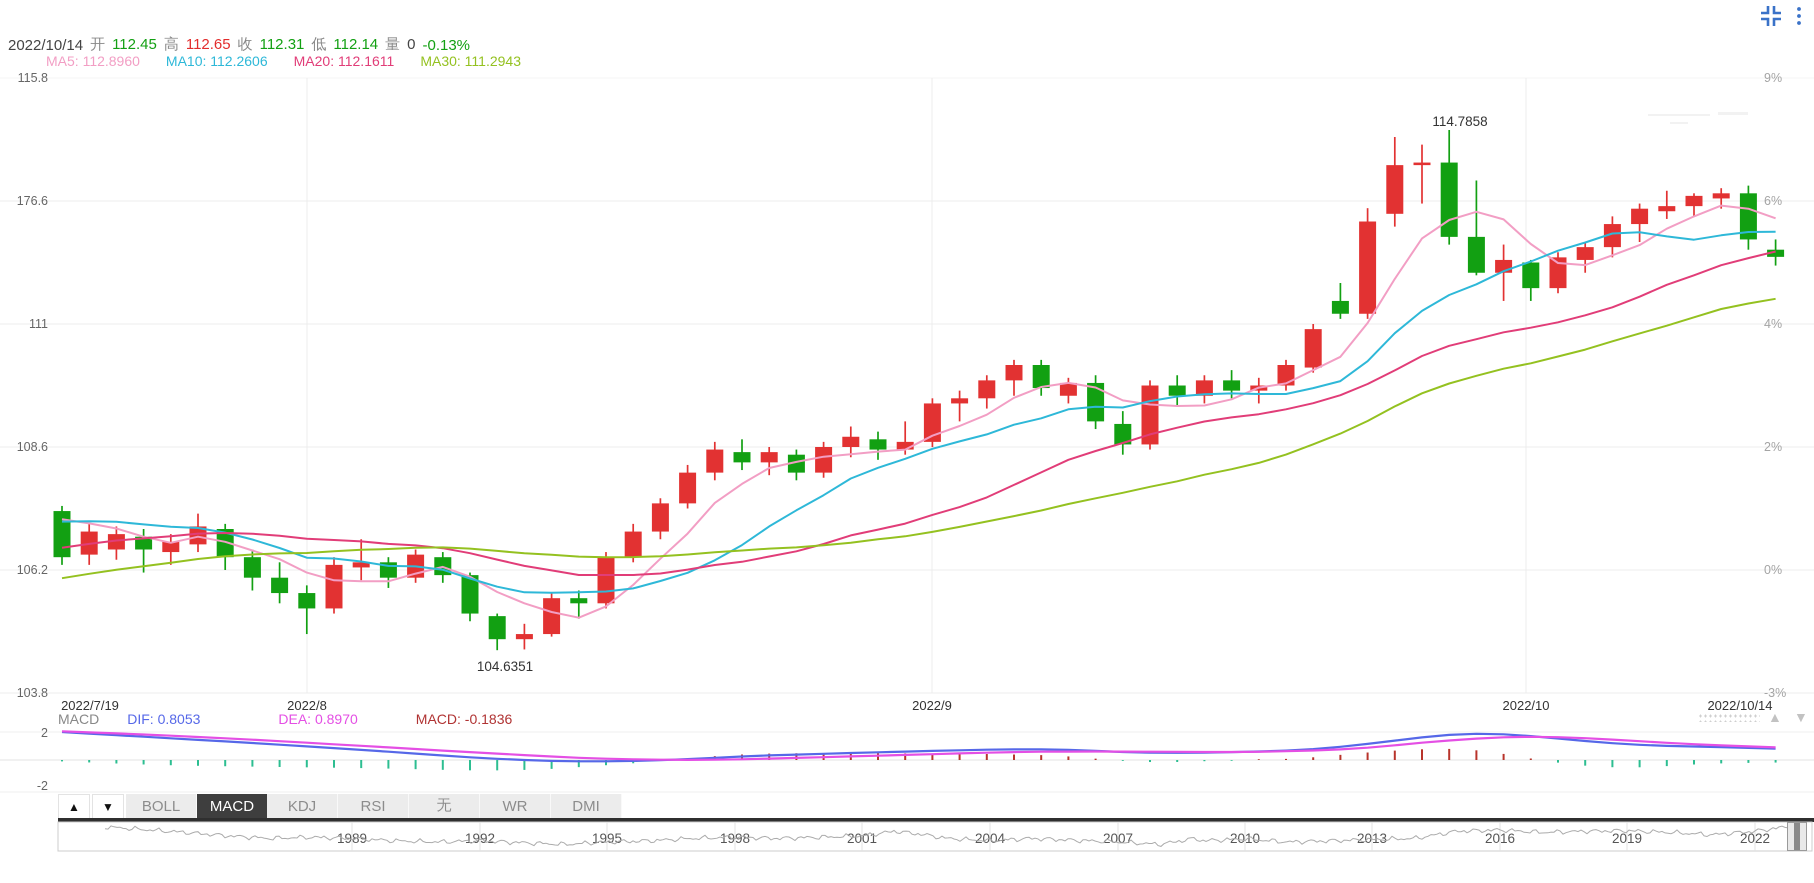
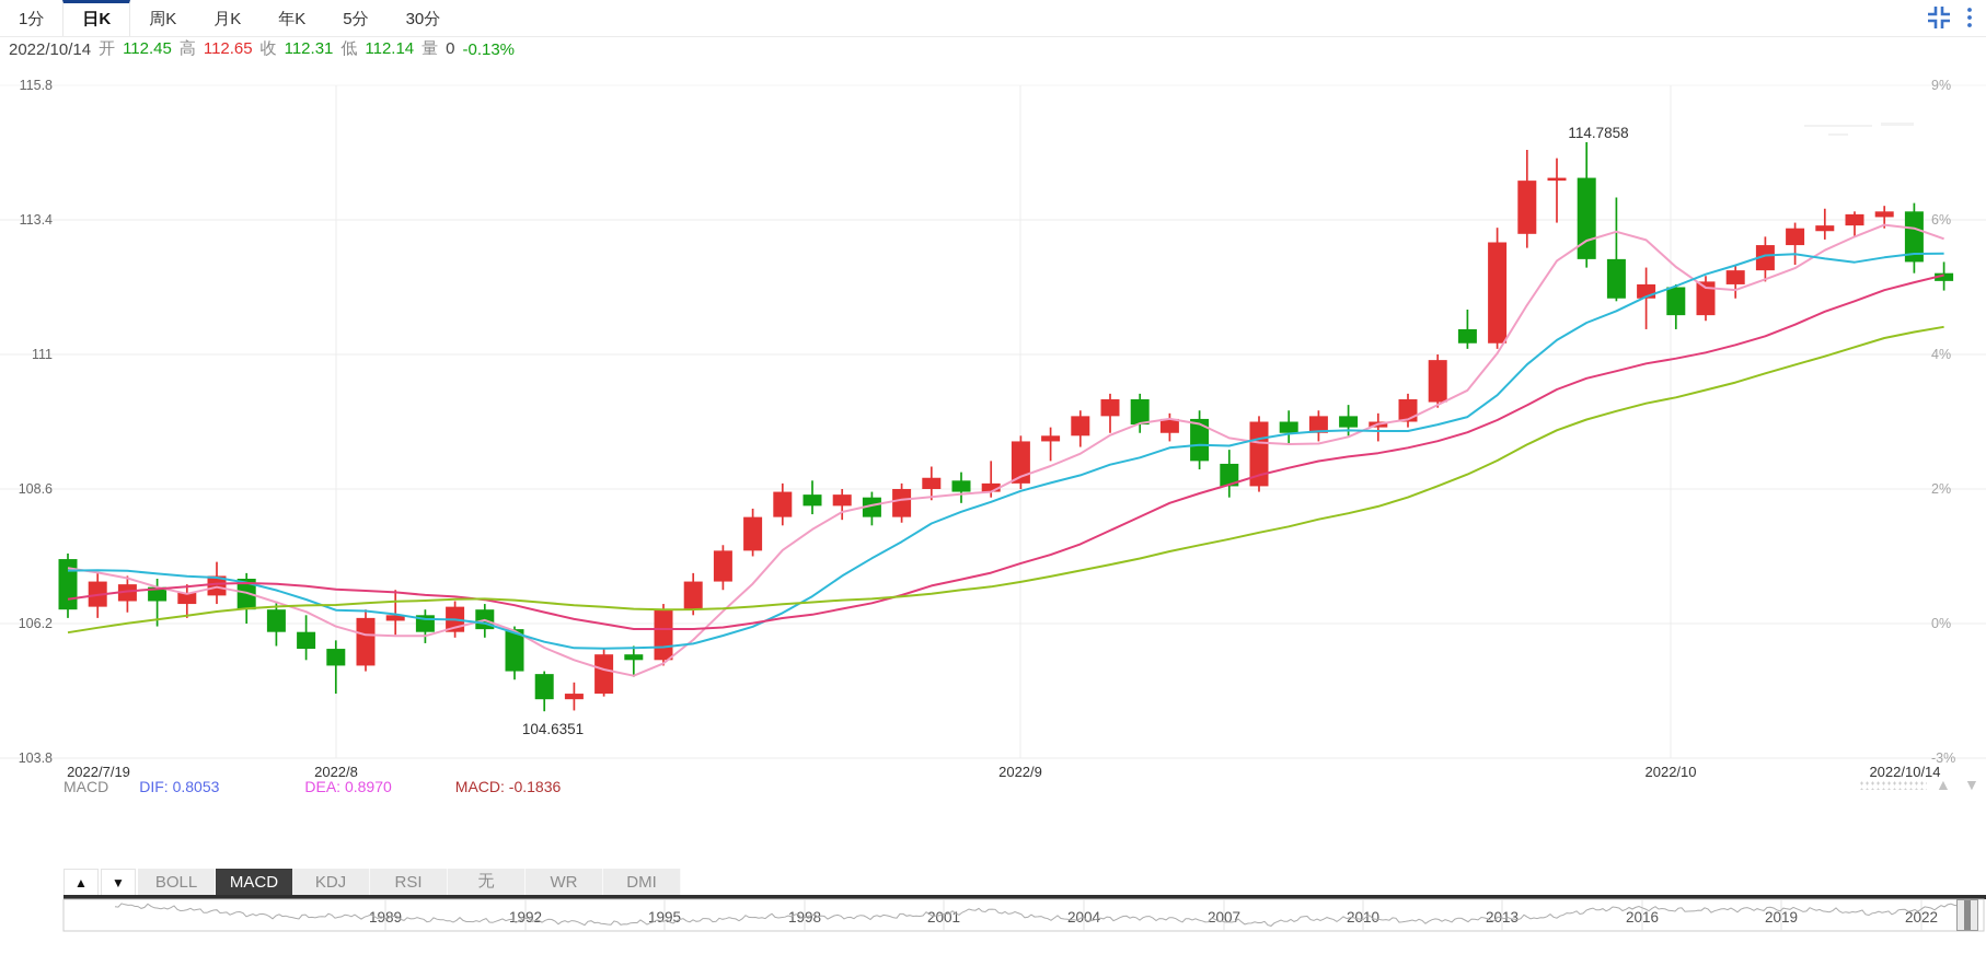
+ 1分
+ 日K
+ 周K
+ 月K
+ 年K
+ 5分
+ 30分
  2022/10/14
  开
  112.45
  高
  112.65
  收
  112.31
  低
  112.14
  量
  0
  -0.13%
- MA5: 112.8960
- MA10: 112.2606
- MA20: 112.1611
- MA30: 111.2943
  115.8
  9%
- 176.6
+ 113.4
  6%
  111
  4%
  108.6
  2%
  106.2
  0%
  103.8
  -3%
  114.7858
  104.6351
  2022/7/19
  2022/8
  2022/9
  2022/10
  2022/10/14
  MACD
  DIF: 0.8053
  DEA: 0.8970
  MACD: -0.1836
  ▲
  ▼
- 2
- -2
  ▲
  ▼
  BOLL
  MACD
  KDJ
  RSI
  无
  WR
  DMI
  1992
  1995
  198
  2001
  2004
  2007
  010
  2016
  2019
  2022
